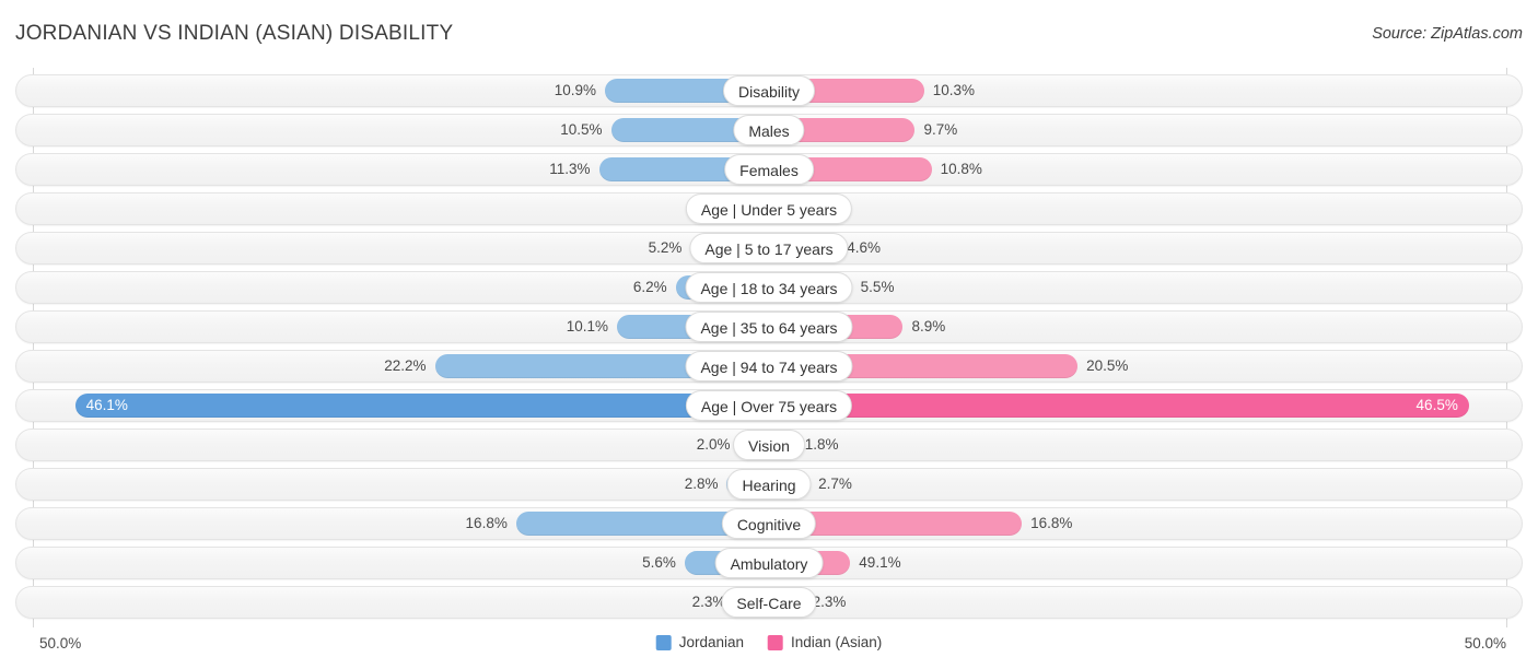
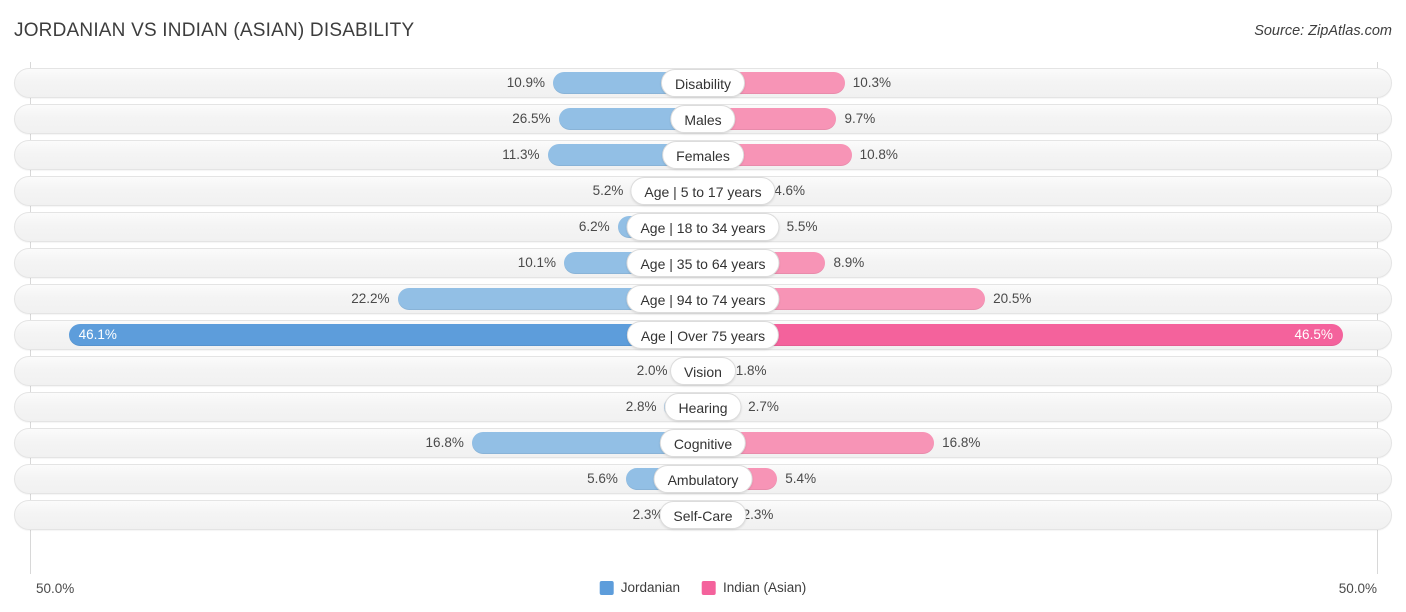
  JORDANIAN VS INDIAN (ASIAN) DISABILITY
  Source: ZipAtlas.com
  10.9%
  10.3%
  Disability
- 10.5%
+ 26.5%
  9.7%
  Males
  11.3%
  10.8%
  Females
- Age | Under 5 years
  5.2%
  4.6%
  Age | 5 to 17 years
  6.2%
  5.5%
  Age | 18 to 34 years
  10.1%
  8.9%
  Age | 35 to 64 years
  22.2%
  20.5%
  Age | 94 to 74 years
  46.1%
  46.5%
  Age | Over 75 years
  2.0%
  1.8%
  Vision
  2.8%
  2.7%
  Hearing
  16.8%
  16.8%
  Cognitive
  5.6%
- 49.1%
+ 5.4%
  Ambulatory
  2.3%
  .3%
  Self-Care
  50.0%
  50.0%
  Jordanian
  Indian (Asian)
